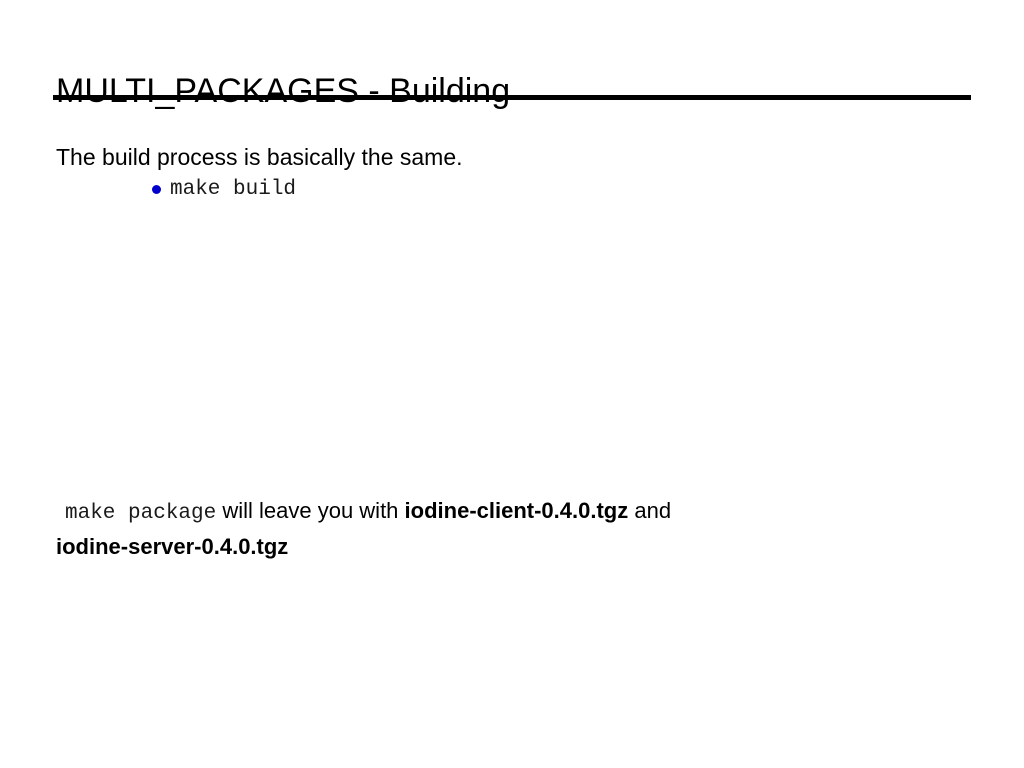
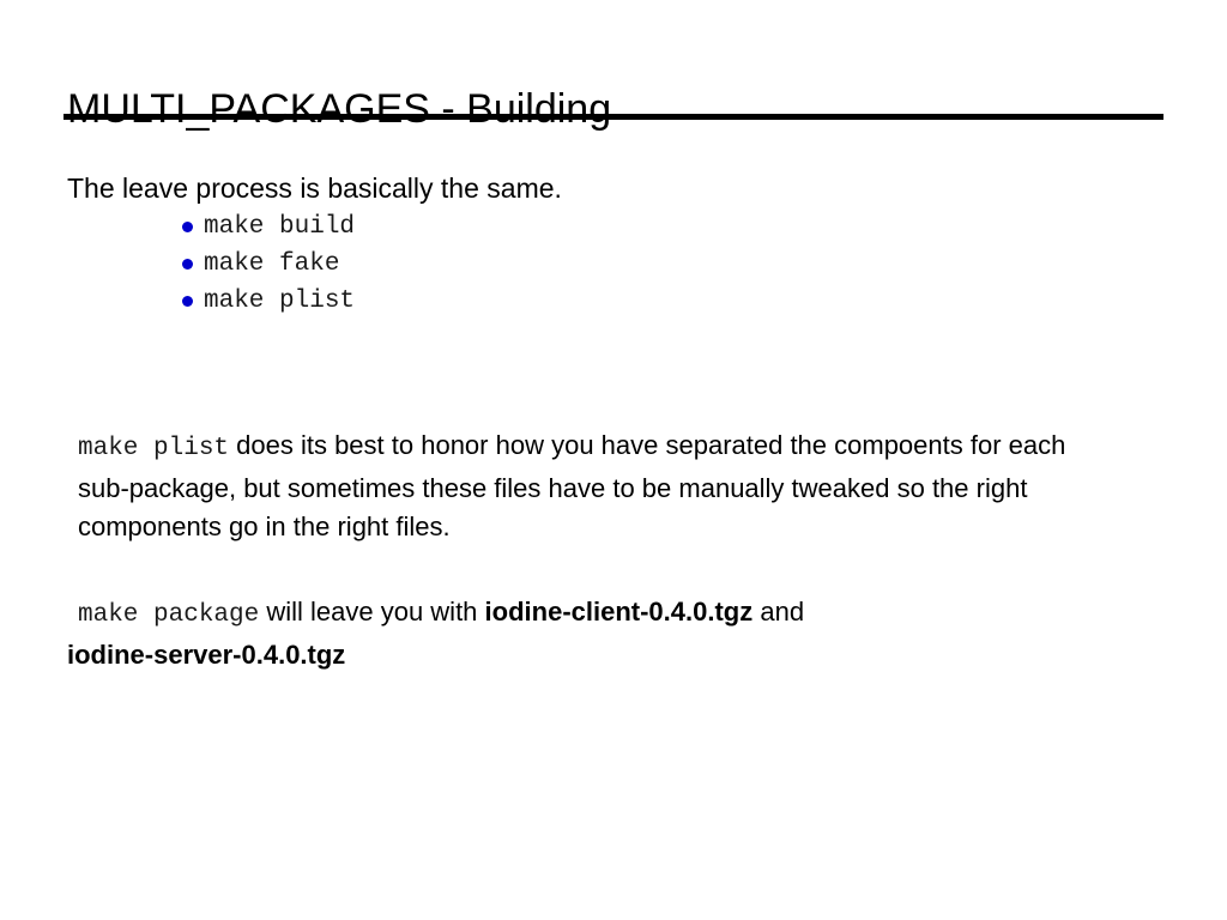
  MULTI_PACKAGES - Building
- The build process is basically the same.
+ The leave process is basically the same.
  make build
+ make fake
+ make plist
+ make plist does its best to honor how you have separated the compoents for each sub-package, but sometimes these files have to be manually tweaked so the right components go in the right files.
  make package will leave you with iodine-client-0.4.0.tgz and
  iodine-server-0.4.0.tgz
